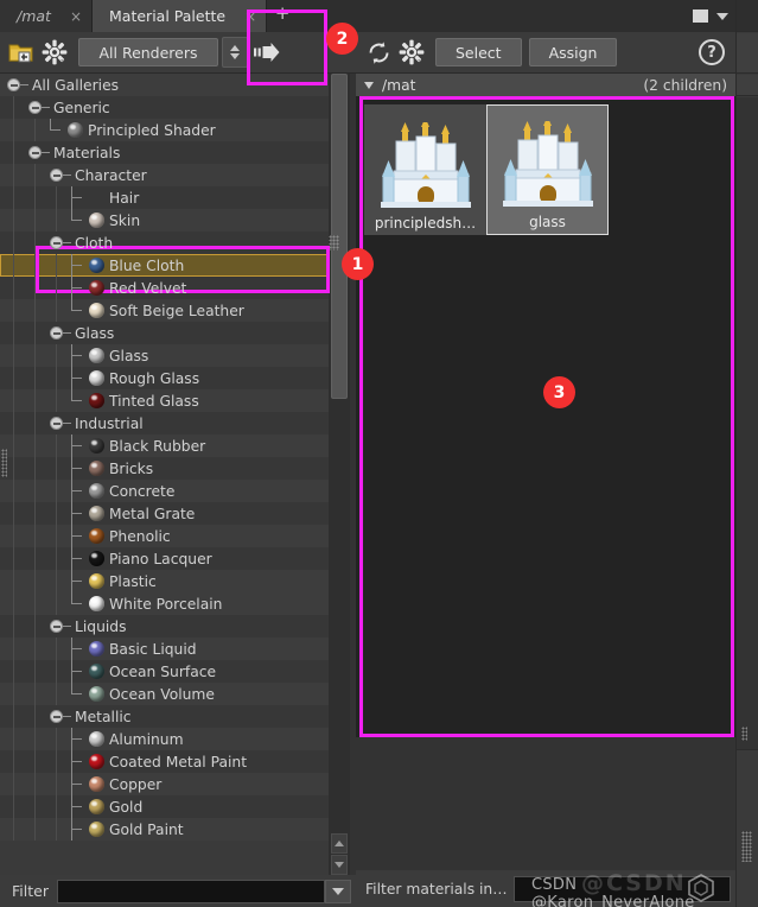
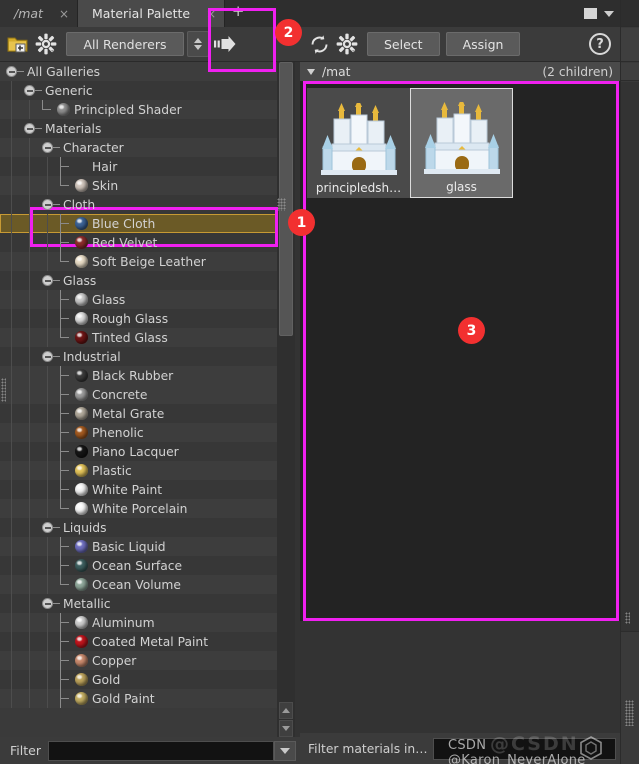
  /mat
  ×
  Material Palette
  ×
  +
  All Renderers
  All Galleries
  Generic
  Principled Shader
  Materials
  Character
  Hair
  Skin
  Cloth
  Blue Cloth
  Red Velvet
  Soft Beige Leather
  Glass
  Glass
  Rough Glass
  Tinted Glass
  Industrial
  Black Rubber
- Bricks
  Concrete
  Metal Grate
  Phenolic
  Piano Lacquer
  Plastic
+ White Paint
  White Porcelain
  Liquids
  Basic Liquid
  Ocean Surface
  Ocean Volume
  Metallic
  Aluminum
  Coated Metal Paint
  Copper
  Gold
  Gold Paint
  Filter
  Select
  Assign
  ?
  /mat
  (2 children)
  principledsh…
  glass
  Filter materials in…
  CSDN @Karon_NeverAlone
  @CSDN
  1
  2
  3
